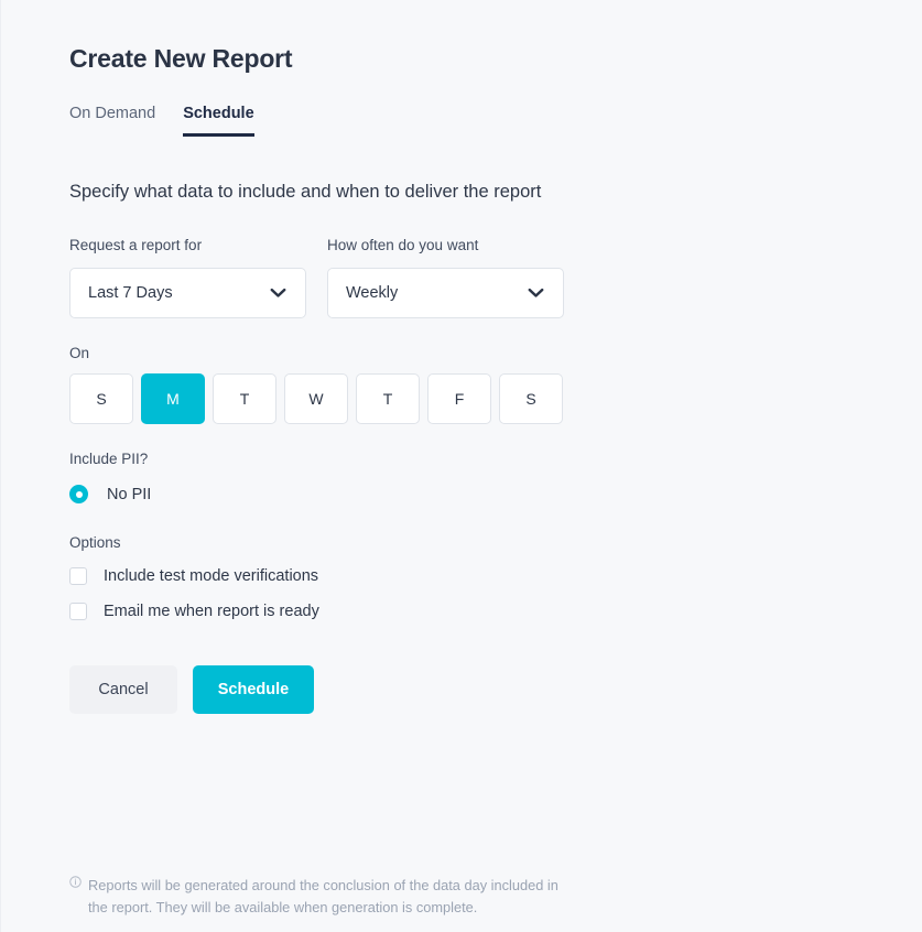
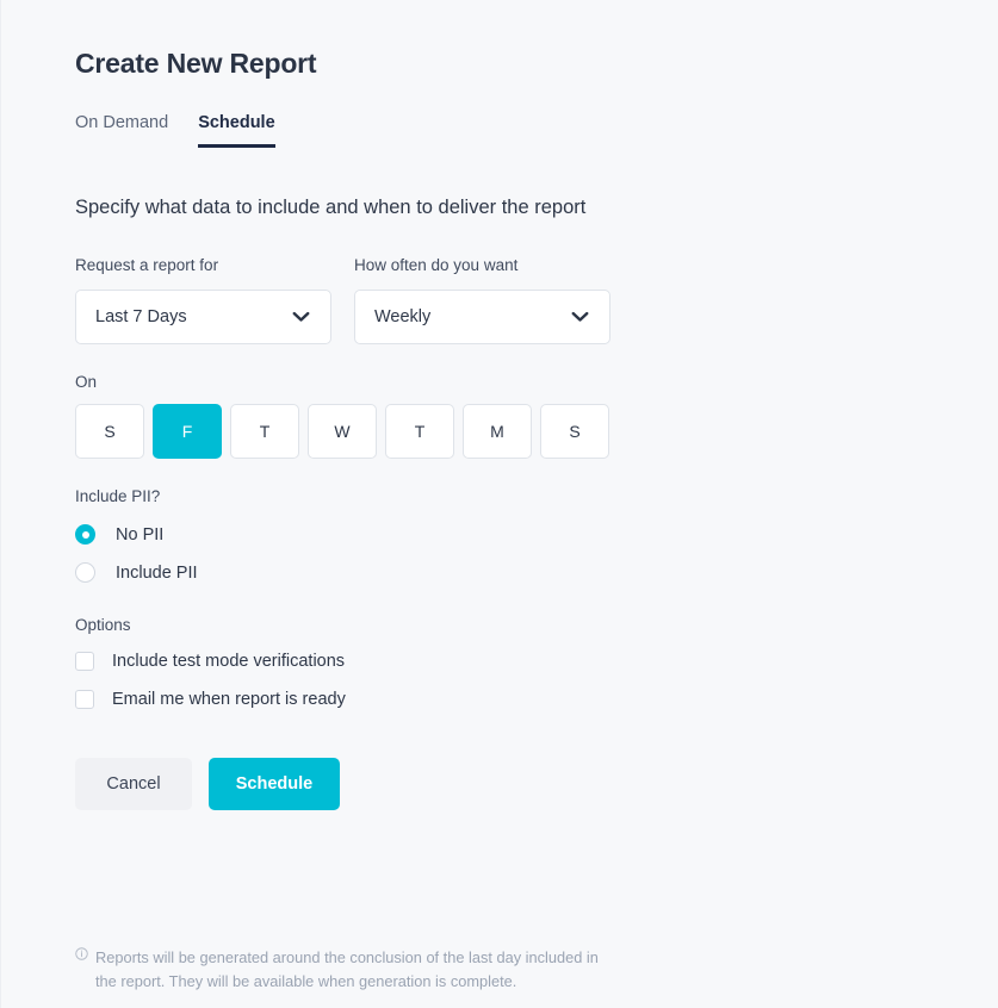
  Create New Report
  On Demand
  Schedule
  Specify what data to include and when to deliver the report
  Request a report for
  Last 7 Days
  How often do you want
  Weekly
  On
  S
- M
+ F
  T
  W
  T
- F
+ M
  S
  Include PII?
  No PII
+ Include PII
  Options
  Include test mode verifications
  Email me when report is ready
  Cancel
  Schedule
- Reports will be generated around the conclusion of the data day included in the report. They will be available when generation is complete.
+ Reports will be generated around the conclusion of the last day included in the report. They will be available when generation is complete.
